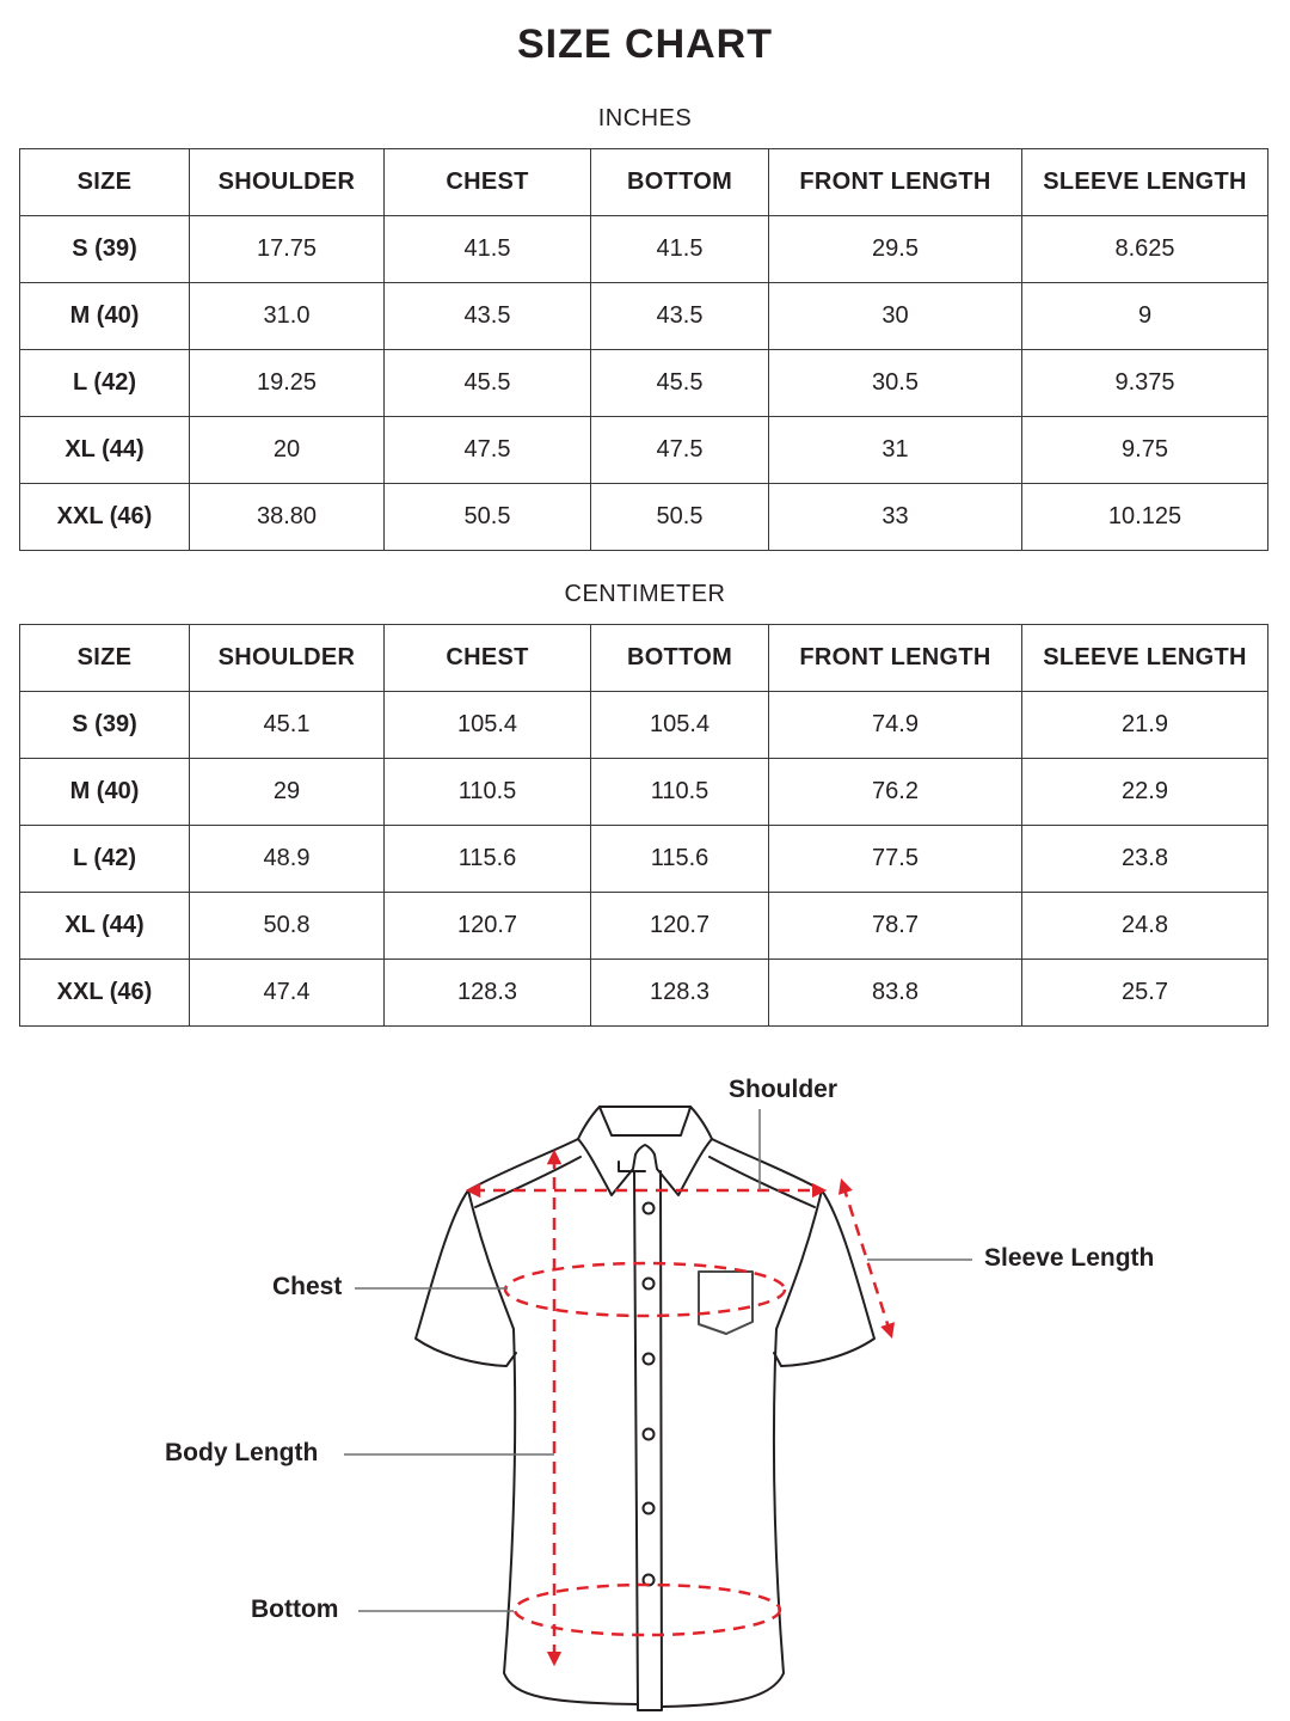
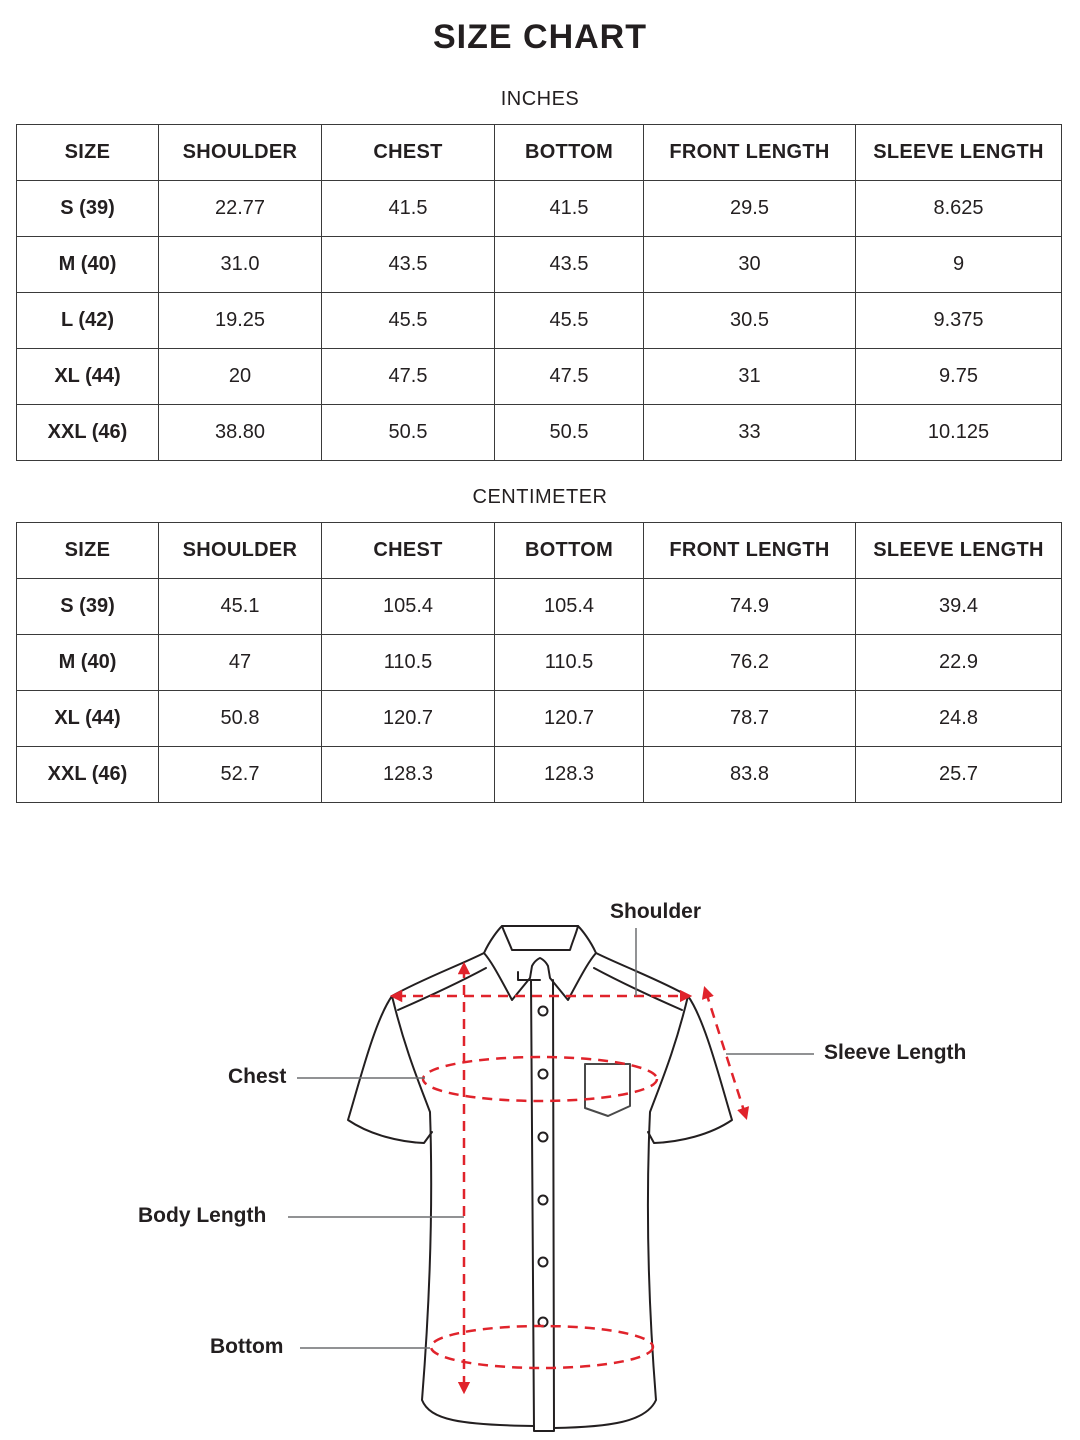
  SIZE CHART
  INCHES
  SIZE	SHOULDER	CHEST	BOTTOM	FRONT LENGTH	SLEEVE LENGTH
- S (39)	17.75	41.5	41.5	29.5	8.625
+ S (39)	22.77	41.5	41.5	29.5	8.625
  M (40)	31.0	43.5	43.5	30	9
  L (42)	19.25	45.5	45.5	30.5	9.375
  XL (44)	20	47.5	47.5	31	9.75
  XXL (46)	38.80	50.5	50.5	33	10.125
  CENTIMETER
  SIZE	SHOULDER	CHEST	BOTTOM	FRONT LENGTH	SLEEVE LENGTH
- S (39)	45.1	105.4	105.4	74.9	21.9
+ S (39)	45.1	105.4	105.4	74.9	39.4
- M (40)	29	110.5	110.5	76.2	22.9
+ M (40)	47	110.5	110.5	76.2	22.9
- L (42)	48.9	115.6	115.6	77.5	23.8
  XL (44)	50.8	120.7	120.7	78.7	24.8
- XXL (46)	47.4	128.3	128.3	83.8	25.7
+ XXL (46)	52.7	128.3	128.3	83.8	25.7
  Shoulder
  Sleeve Length
  Chest
  Body Length
  Bottom
